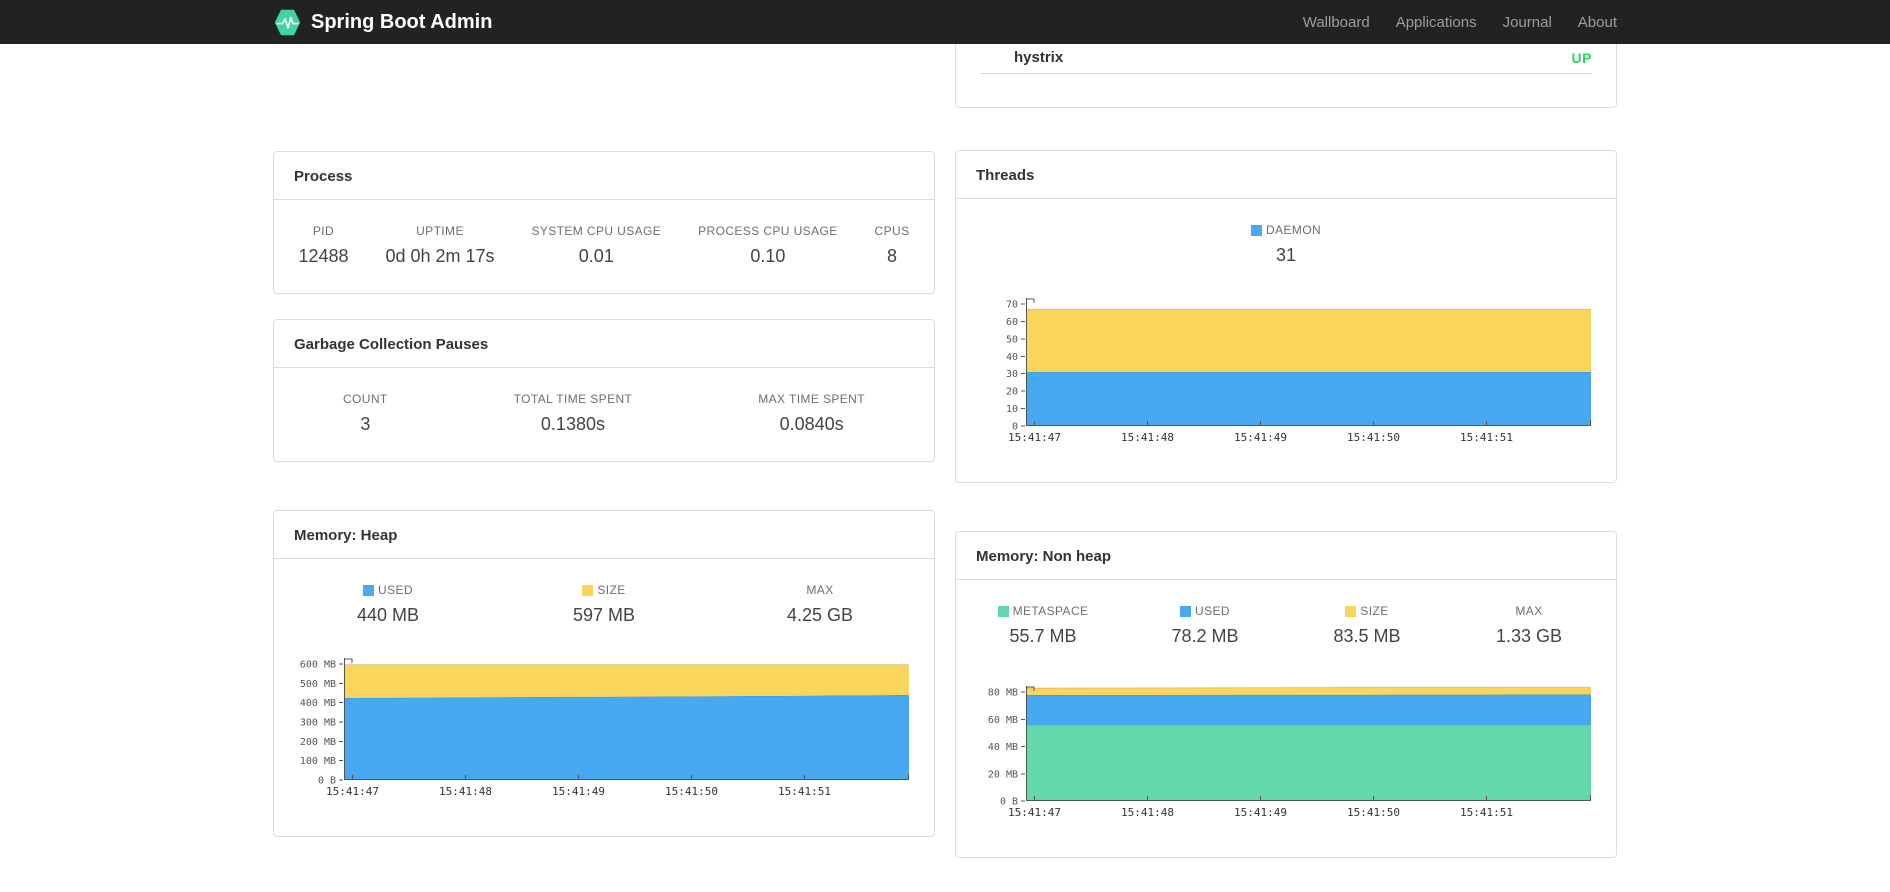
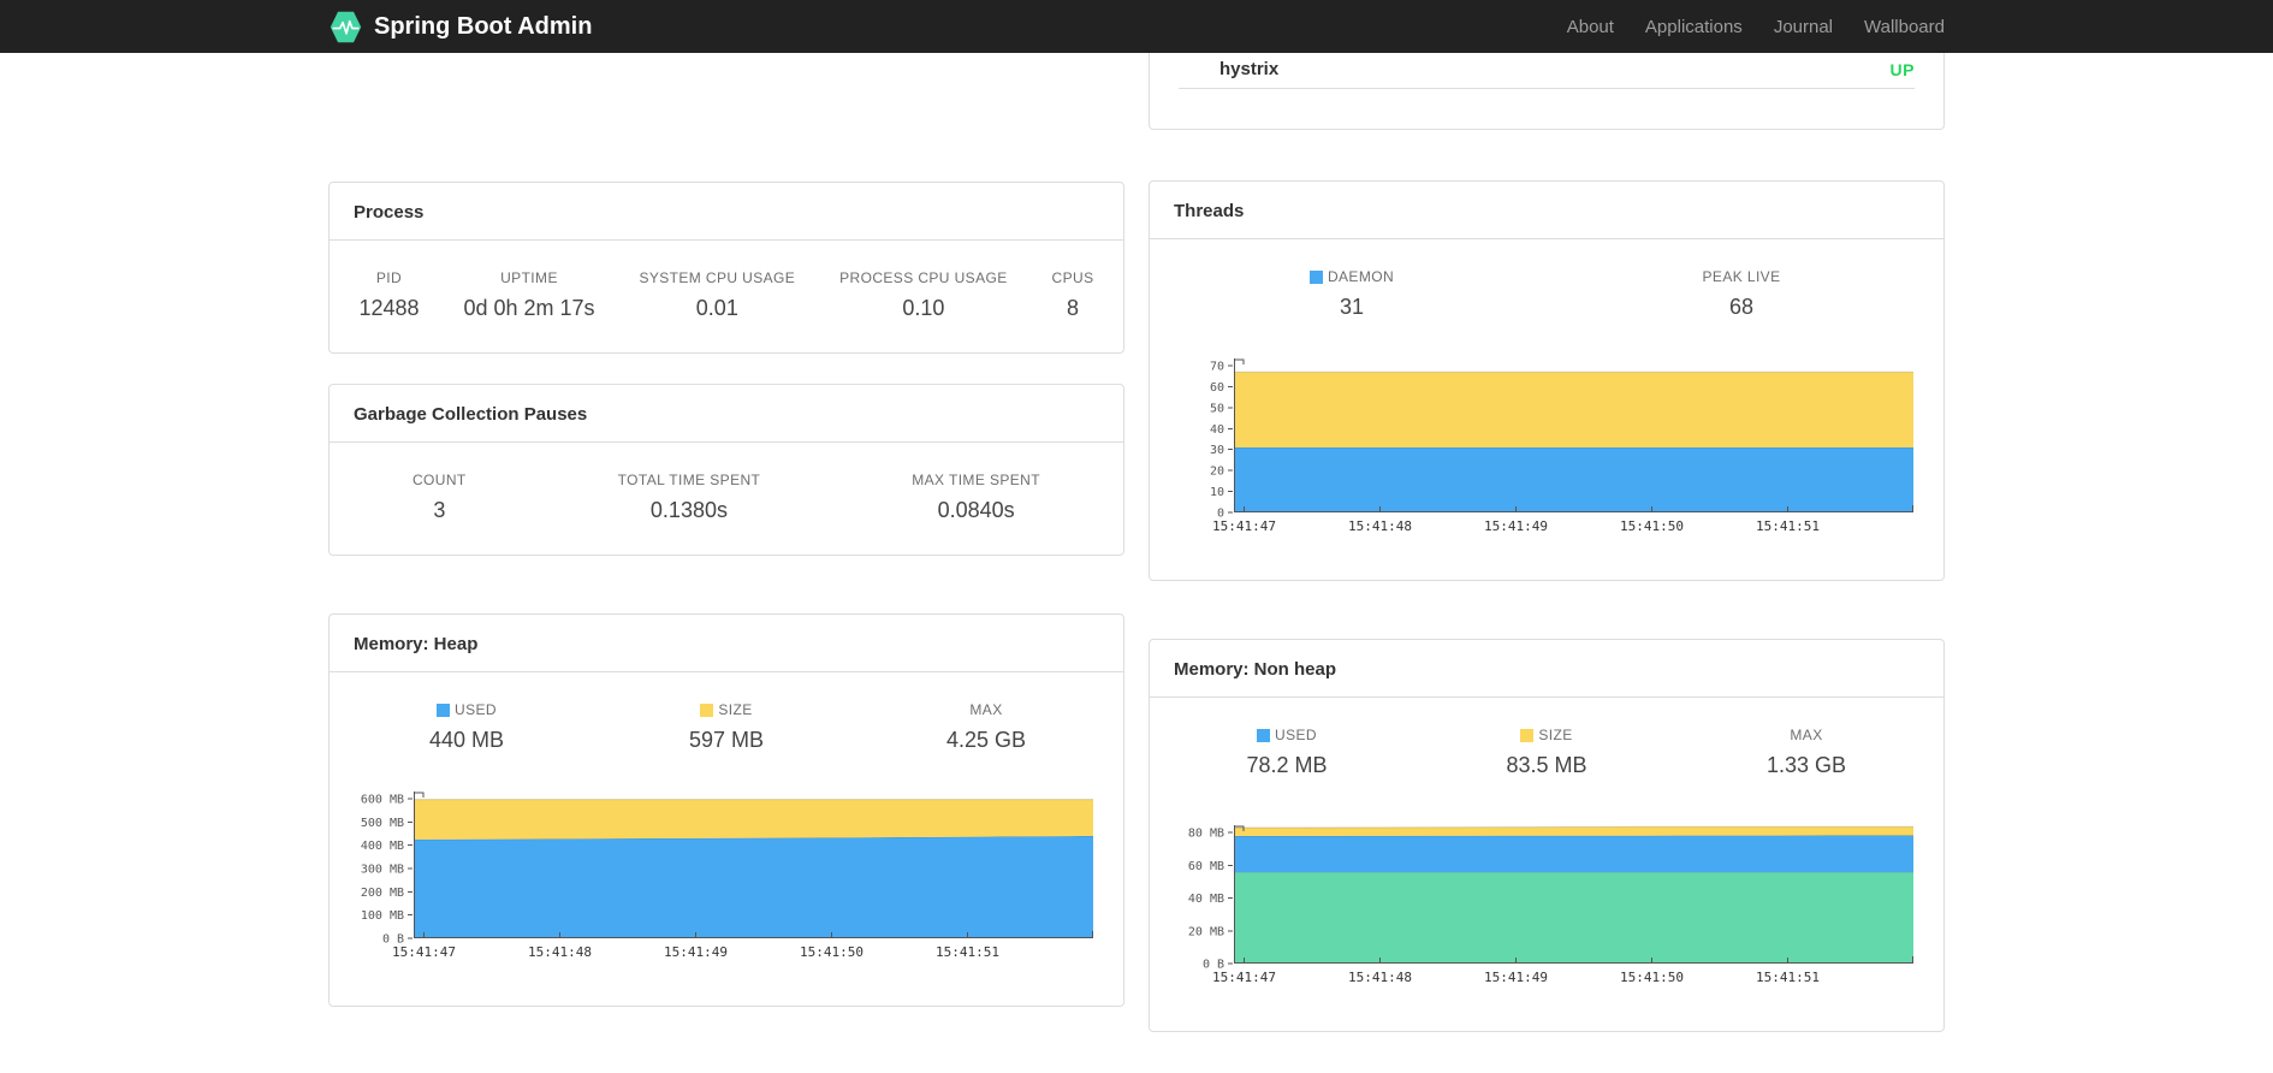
  Spring Boot Admin
- Wallboard
+ About
  Applications
  Journal
- About
+ Wallboard
  Process
  PID
  12488
  UPTIME
  0d 0h 2m 17s
  SYSTEM CPU USAGE
  0.01
  PROCESS CPU USAGE
  0.10
  CPUS
  8
  Garbage Collection Pauses
  COUNT
  3
  TOTAL TIME SPENT
  0.1380s
  MAX TIME SPENT
  0.0840s
  Memory: Heap
  USED
  440 MB
  SIZE
  597 MB
  MAX
  4.25 GB
  0 B
  100 MB
  200 MB
  300 MB
  400 MB
  500 MB
  600 MB
  15:41:47
  15:41:48
  15:41:49
  15:41:50
  15:41:51
  hystrix
  UP
  Threads
  DAEMON
  31
+ PEAK LIVE
+ 68
  0
  10
  20
  30
  40
  50
  60
  70
  15:41:47
  15:41:48
  15:41:49
  15:41:50
  15:41:51
  Memory: Non heap
- METASPACE
- 55.7 MB
  USED
  78.2 MB
  SIZE
  83.5 MB
  MAX
  1.33 GB
  0 B
  20 MB
  40 MB
  60 MB
  80 MB
  15:41:47
  15:41:48
  15:41:49
  15:41:50
  15:41:51
